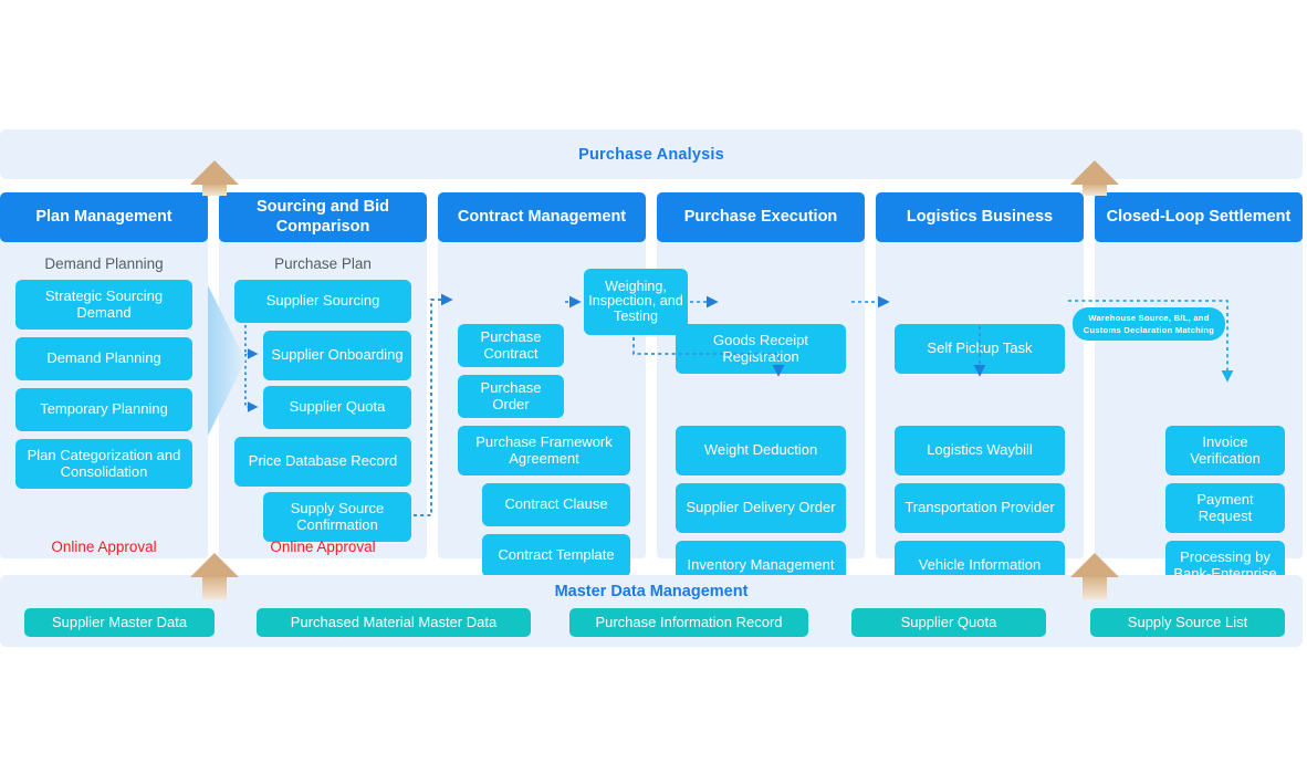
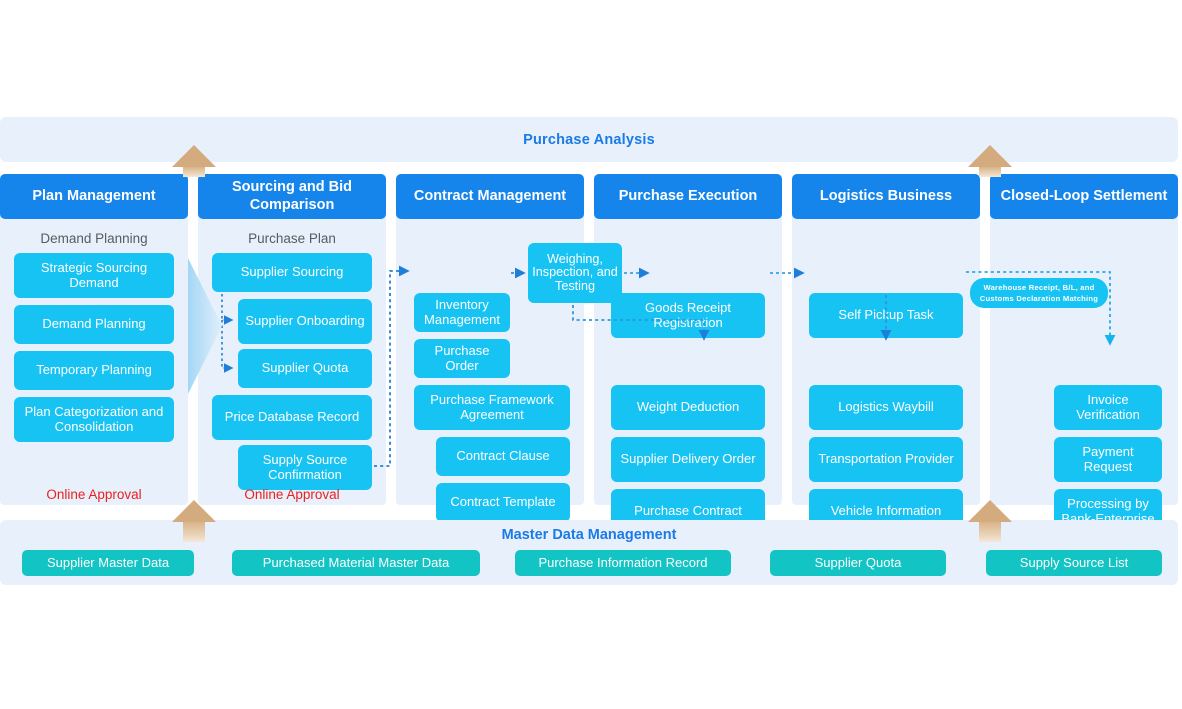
  Purchase Analysis
  Plan Management
  Demand Planning
  Strategic Sourcing Demand
  Demand Planning
  Temporary Planning
  Plan Categorization and Consolidation
  Online Approval
  Sourcing and Bid Comparison
  Purchase Plan
  Supplier Sourcing
  Supplier Onboarding
  Supplier Quota
  Price Database Record
  Supply Source Confirmation
  Online Approval
  Contract Management
- Purchase Contract
+ Inventory Management
  Purchase Order
  Purchase Framework Agreement
  Contract Clause
  Contract Template
  Purchase Execution
  Goods Receipt Registration
  Weight Deduction
  Supplier Delivery Order
- Inventory Management
+ Purchase Contract
  Logistics Business
  Self Picup Task
  Logistics Waybill
  Transportation Provider
  Vehicle Information
  Closed-Loop Settlement
  Invoice Verification
  Payment Request
  Processing by Bank-Enterprise
  Weighing, Inspection, and Testing
- Warehouse Source, B/L, and Customs Declaration Matching
+ Warehouse Receipt, B/L, and Customs Declaration Matching
  Master Data Management
  Supplier Master Data
  Purchased Material Master Data
  Purchase Information Record
  Supplier Quota
  Supply Source List
